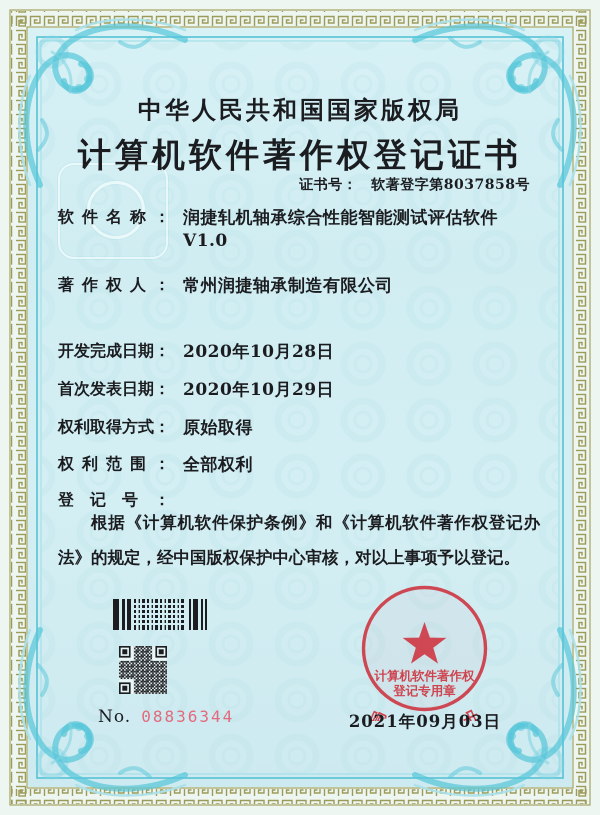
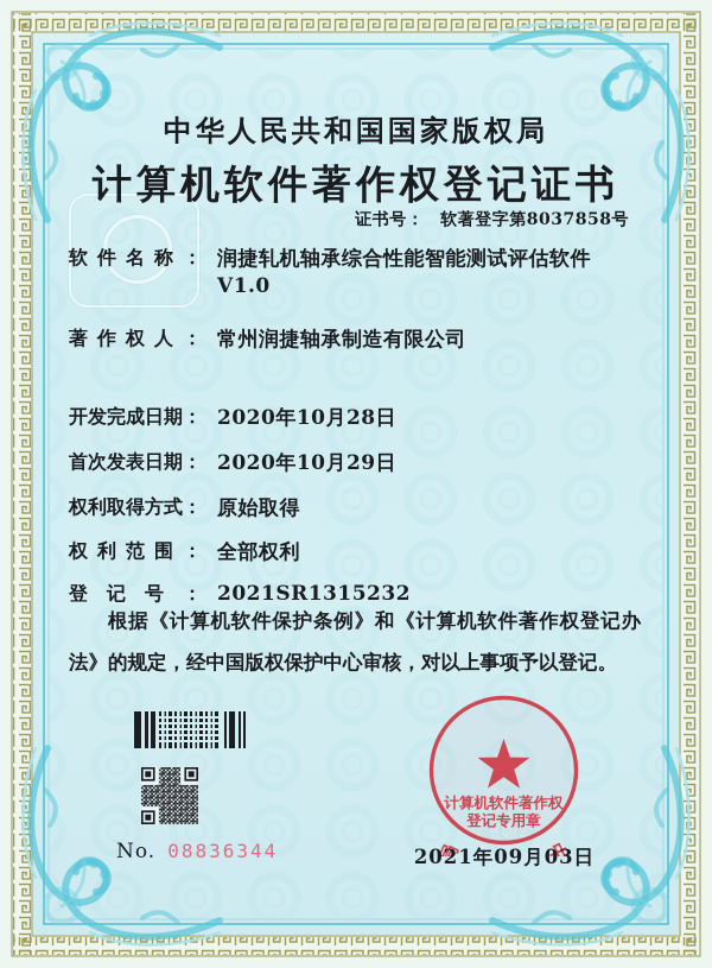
  中华人民共和国国家版权局
  计算机软件著作权登记证书
  证书号： 软著登字第8037858号
  软件名称：
  润捷轧机轴承综合性能智能测试评估软件
  V1.0
  著作权人：
  常州润捷轴承制造有限公司
  开发完成日期：
  2020年10月28日
  首次发表日期：
  2020年10月29日
  权利取得方式：
  原始取得
  权利范围：
  全部权利
  登记号：
+ 2021SR1315232
  根据《计算机软件保护条例》和《计算机软件著作权登记办法》的规定，经中国版权保护中心审核，对以上事项予以登记。
  No. 08836344
  计算机软件著作权
  登记专用章
  2021年09月03日
